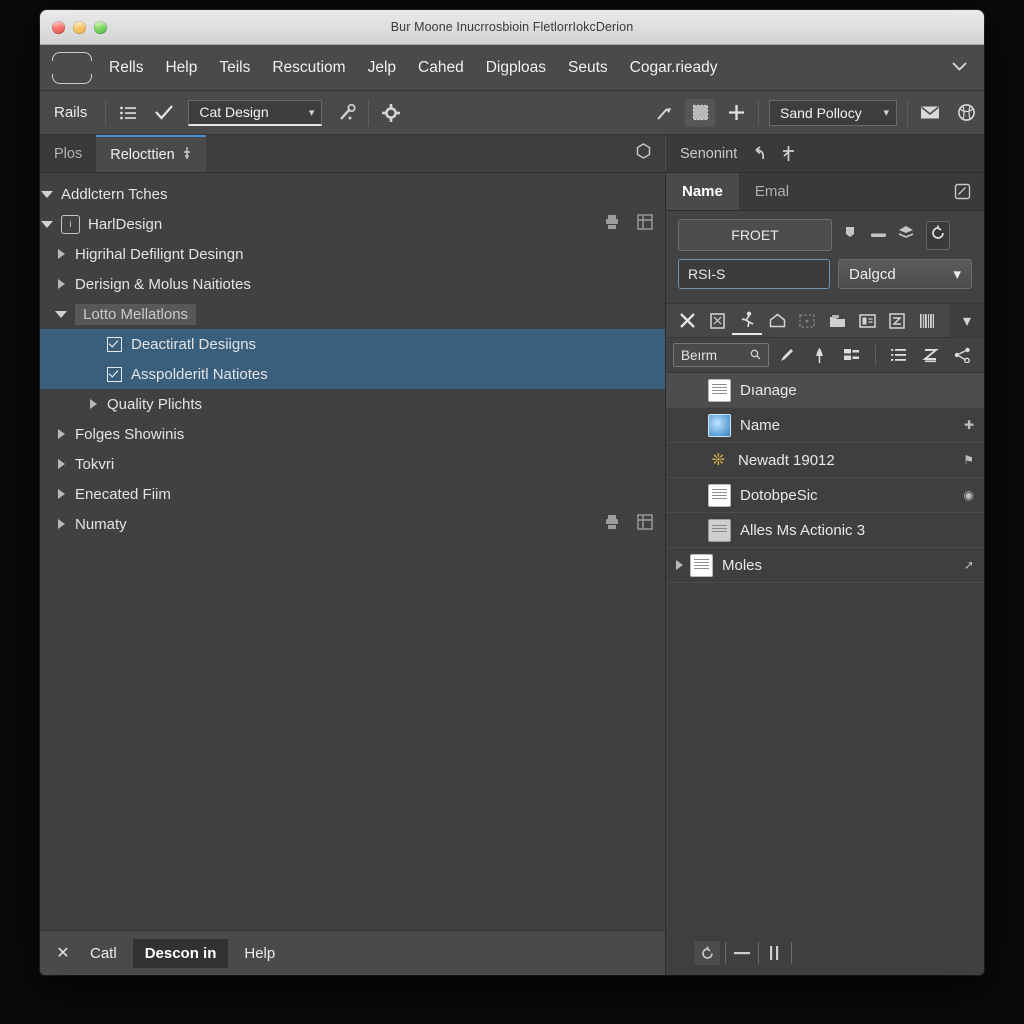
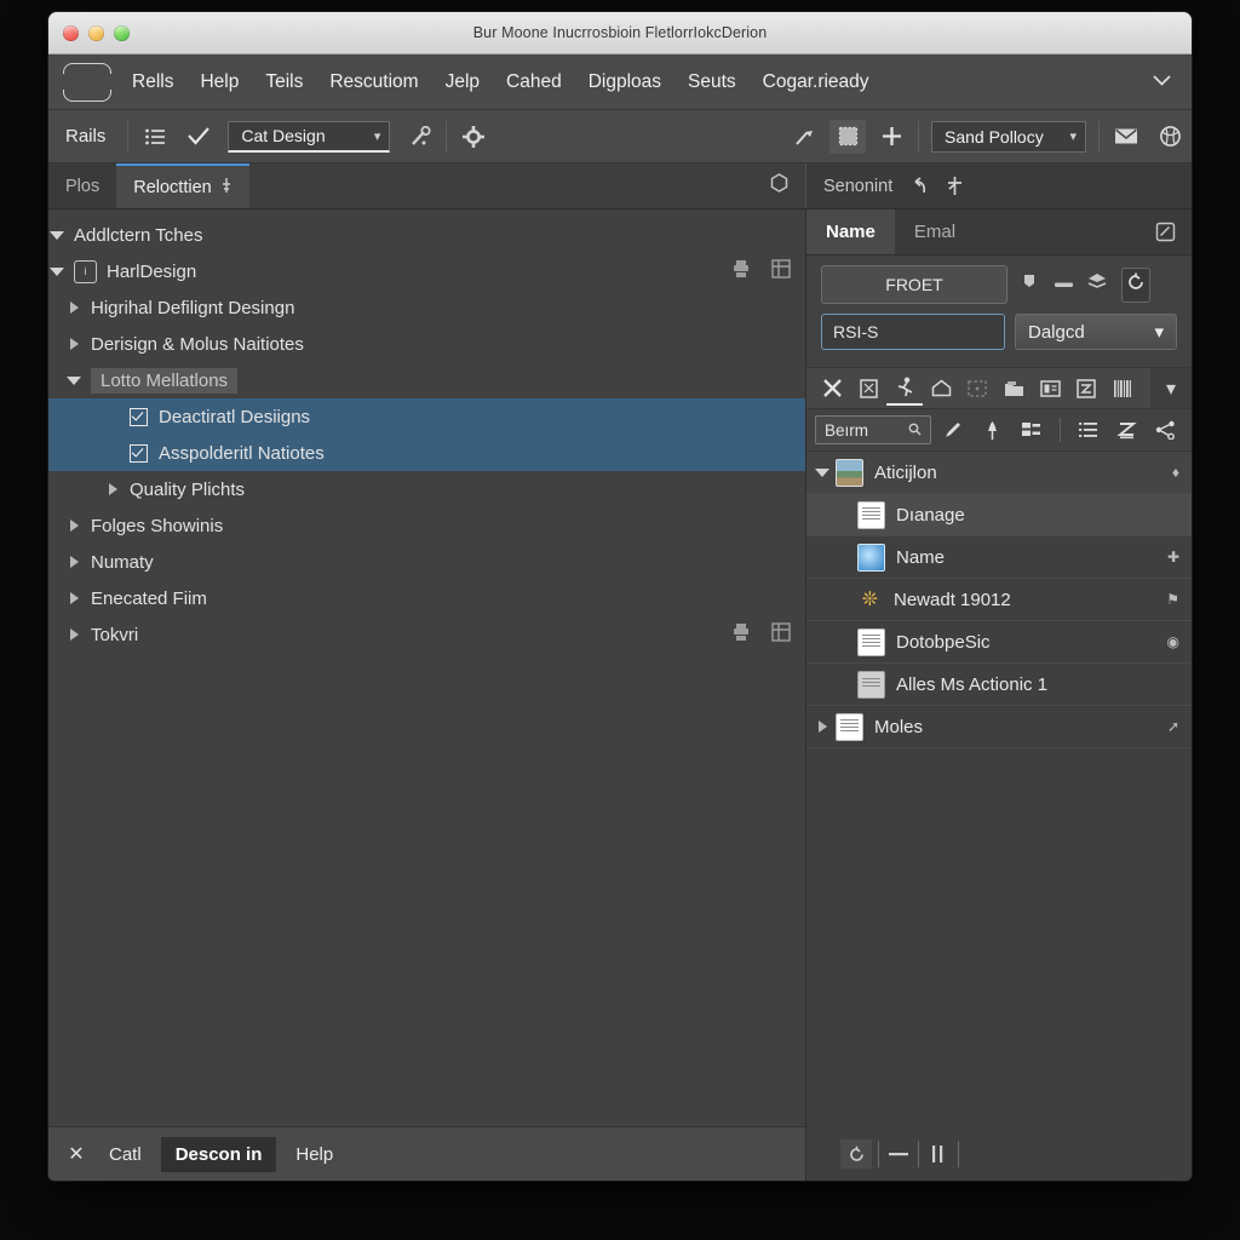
  Bur Moone Inucrrosbioin FletlorrIokcDerion
  Rells
  Help
  Teils
  Rescutiom
  Jelp
  Cahed
  Digploas
  Seuts
  Cogar.rieady
  Rails
  Cat Design
  ▾
  Sand Pollocy
  ▾
  Plos
  Relocttien
  Senonint
  Addlctern Tches
  HarlDesign
  Higrihal Defilignt Desingn
  Derisign & Molus Naitiotes
  Lotto Mellatlons
  Deactiratl Desiigns
  Asspolderitl Natiotes
  Quality Plichts
  Folges Showinis
- Tokvri
+ Numaty
  Enecated Fiim
- Numaty
+ Tokvri
  ✕
  Catl
  Descon in
  Help
  Name
  Emal
  FROET
  RSI-S
  Dalgcd
  ▾
  ▾
  Beırm
+ Aticijlon
+ ♦
  Dıanage
  Name
  ✚
  ❊
  Newadt 19012
  ⚑
  DotobpeSic
  ◉
- Alles Ms Actionic 3
+ Alles Ms Actionic 1
  Moles
  ➚
